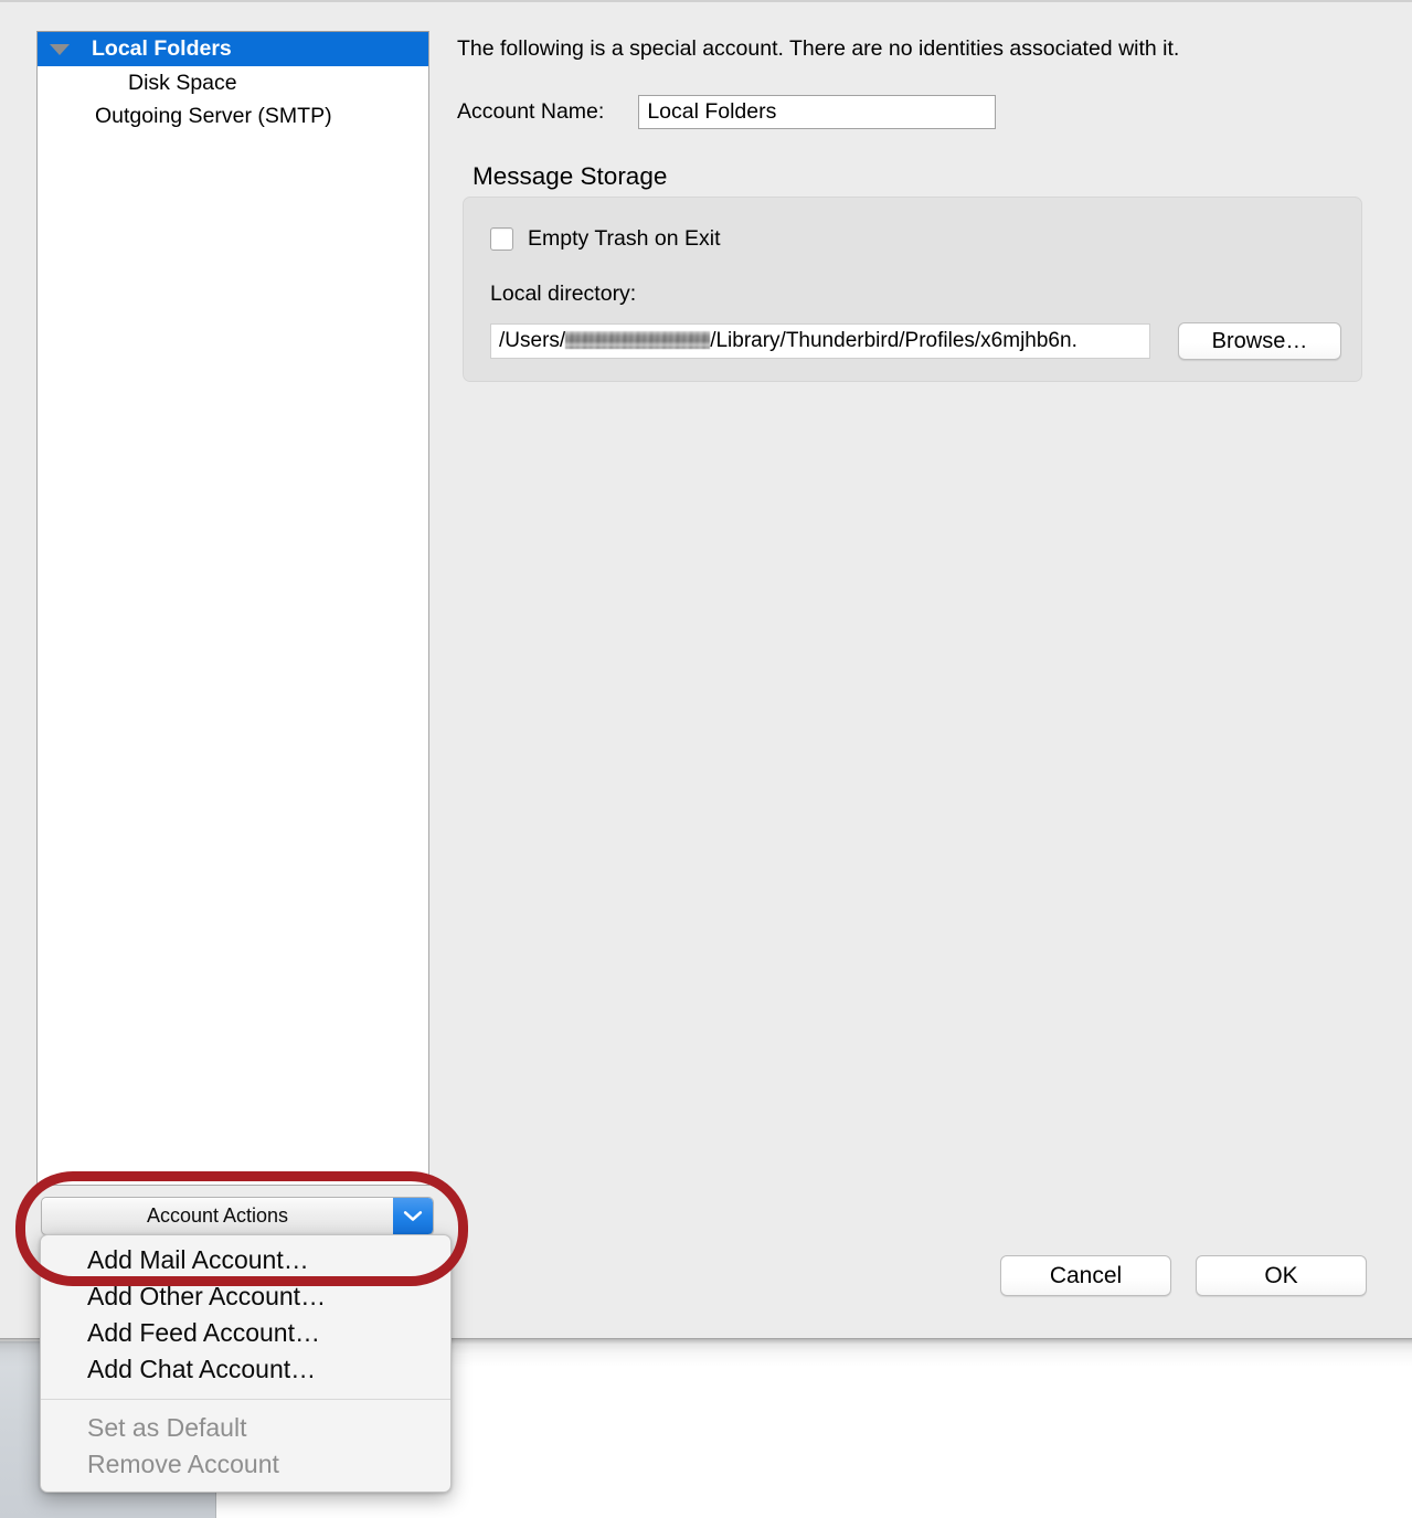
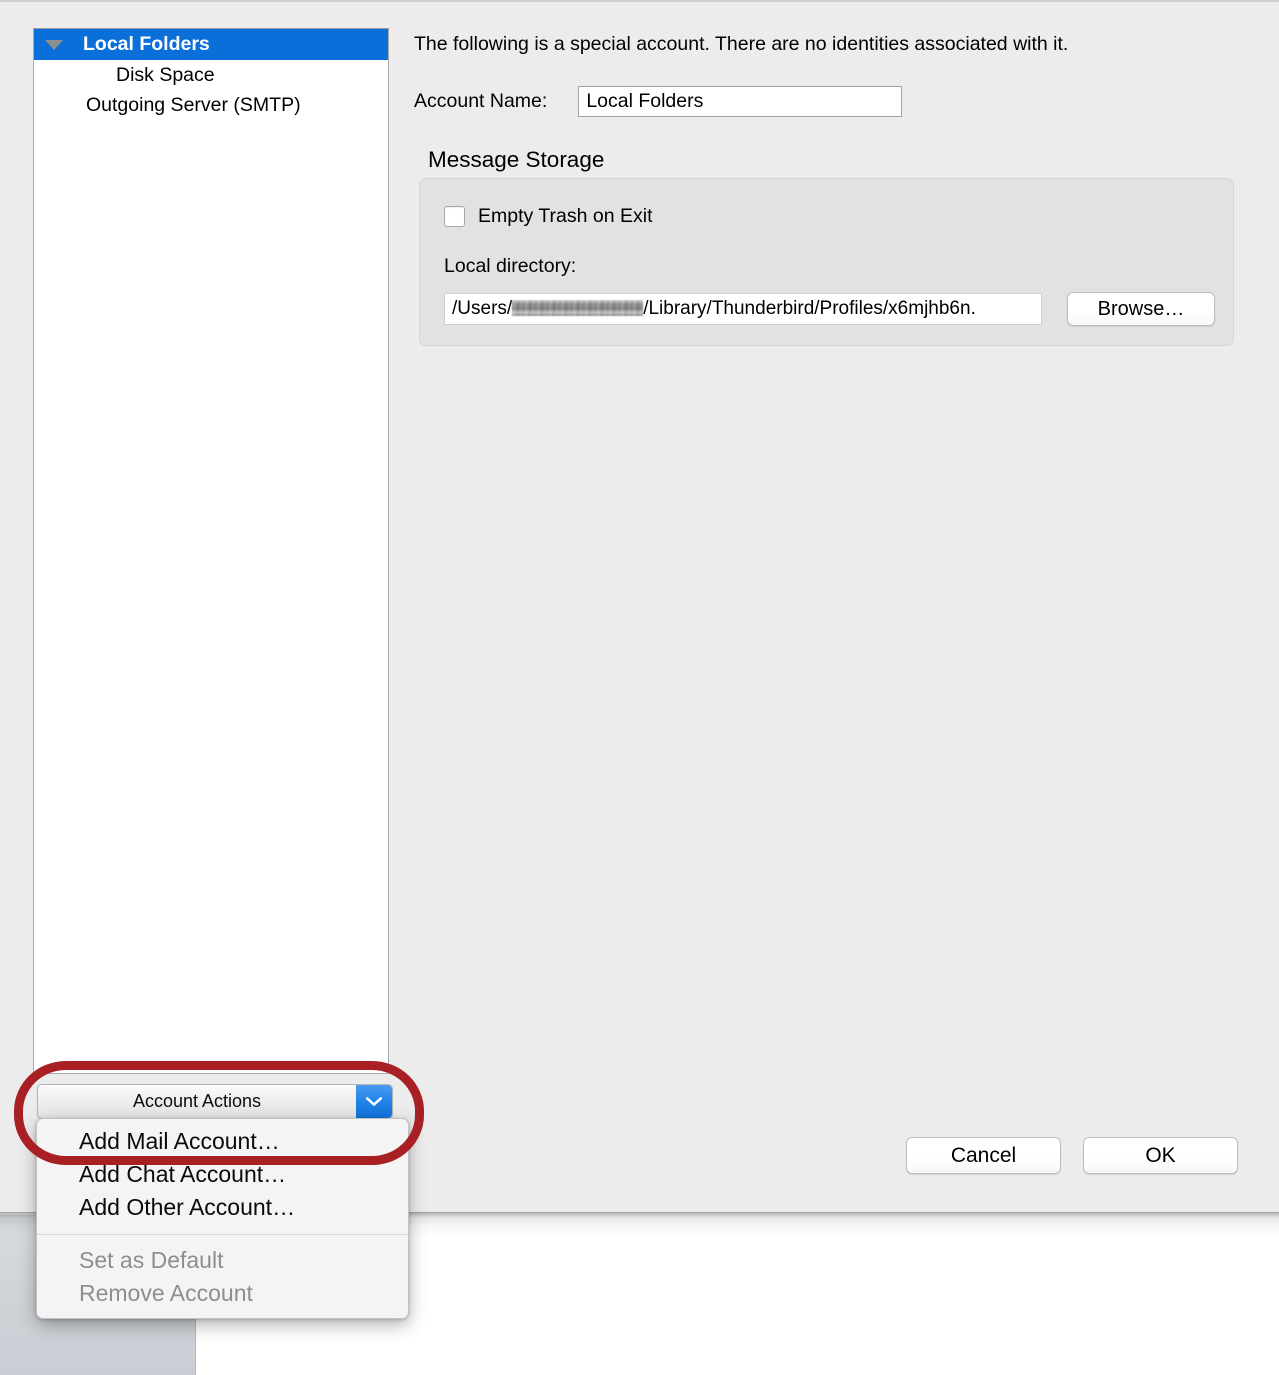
  Local Folders
  Disk Space
  Outgoing Server (SMTP)
  Account Actions
  The following is a special account. There are no identities associated with it.
  Account Name:
  Local Folders
  Message Storage
  Empty Trash on Exit
  Local directory:
  /Users/ /Library/Thunderbird/Profiles/x6mjhb6n.
  Browse…
  Cancel
  OK
  Add Mail Account…
- Add Other Account…
+ Add Chat Account…
- Add Feed Account…
- Add Chat Account…
+ Add Other Account…
  Set as Default
  Remove Account
